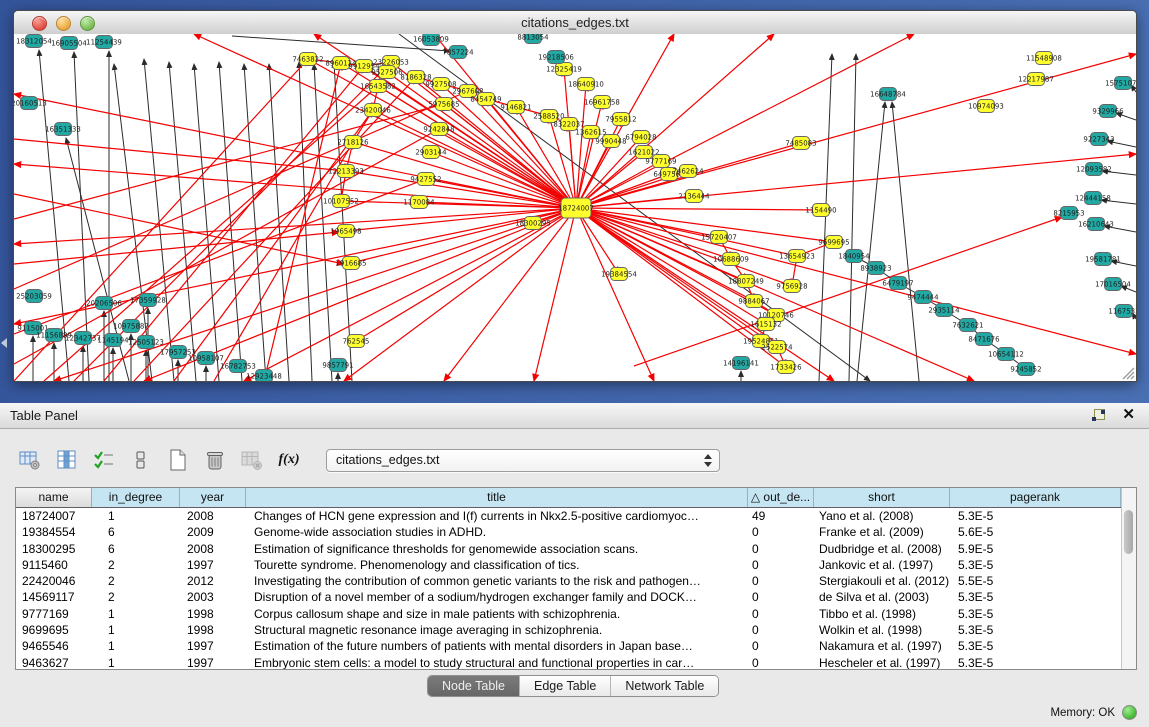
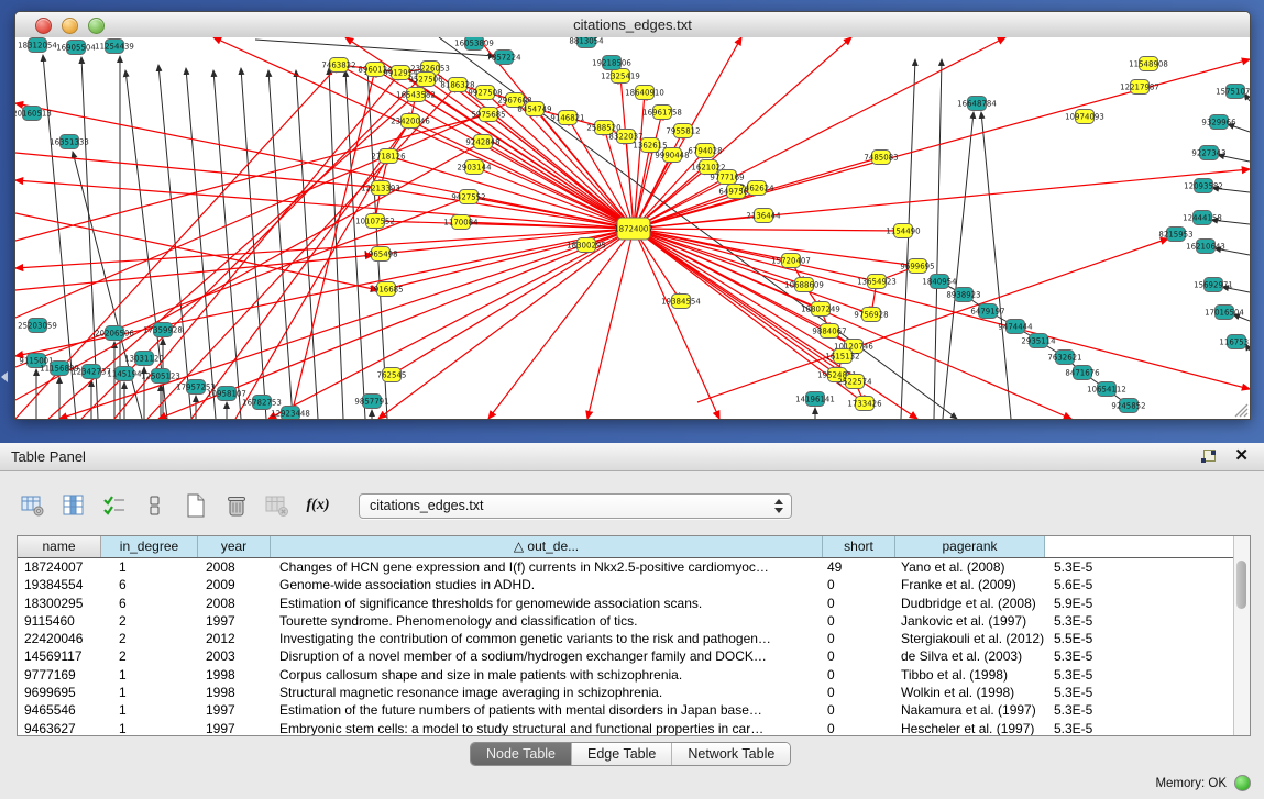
  citations_edges.txt
  18724007
  7463822
  8960124
  9912954
  23226053
  9527506
  16543582
  8186328
  9927508
  2967608
  5975685
  8454749
  9146821
  23420046
  9242848
  2718126
  2903144
  12213393
  9427552
  10107552
  1170084
  2588520
  8322037
  12325419
  18640910
  16961758
  1362615
  9990448
  7955812
  6794028
  1621022
  9777169
  649756
  7462624
  2136444
  11548908
  12217987
  10974093
  7485083
  1154490
  15720407
  10688609
  13654923
  9699695
  18807249
  9756928
  9884067
  10120746
  1615132
  195248
  2522574
  1733426
  19384554
  1965498
  1916685
  762545
  18300295
  16053809
  7857224
  8813054
  19218506
  16648784
  1575107
  9329966
  9227343
  12093582
  12444158
  8215953
  16210643
- 19581781
+ 15692971
  17016504
  116753
  1840954
  8938923
  6479197
  9474444
  2935114
  7632621
  8471676
  10654112
  9245852
  20206506
  17359928
- 10975887
+ 13031120
  9115001
  11156889
  12342737
  1145194
  12505123
  17957253
  10958107
  16782753
  12923448
  9857791
  14196141
  25203059
  20160513
  16351333
  18312054
  16905504
  11254439
  Table Panel
  ✕
  f(x)
  citations_edges.txt
  name
  in_degree
  year
- title
  △ out_de...
  short
  pagerank
  18724007
  1
  2008
  Changes of HCN gene expression and I(f) currents in Nkx2.5-positive cardiomyoc…
  49
  Yano et al. (2008)
  5.3E-5
  19384554
  6
  2009
  Genome-wide association studies in ADHD.
  0
  Franke et al. (2009)
  5.6E-5
  18300295
  6
  2008
  Estimation of significance thresholds for genomewide association scans.
  0
  Dudbridge et al. (2008)
  5.9E-5
  9115460
  2
  1997
  Tourette syndrome. Phenomenology and classification of tics.
  0
  Jankovic et al. (1997)
  5.3E-5
  22420046
  2
  2012
  Investigating the contribution of common genetic variants to the risk and pathogen…
  0
  Stergiakouli et al. (2012)
  5.5E-5
  14569117
  2
  2003
  Disruption of a novel member of a sodium/hydrogen exchanger family and DOCK…
  0
  de Silva et al. (2003)
  5.3E-5
  9777169
  1
  1998
  Corpus callosum shape and size in male patients with schizophrenia.
  0
  Tibbo et al. (1998)
  5.3E-5
  9699695
  1
  1998
  Structural magnetic resonance image averaging in schizophrenia.
  0
  Wolkin et al. (1998)
  5.3E-5
  9465546
  1
  1997
  Estimation of the future numbers of patients with mental disorders in Japan base…
  0
  Nakamura et al. (1997)
  5.3E-5
  9463627
  1
  1997
  Embryonic stem cells: a model to study structural and functional properties in car…
  0
  Hescheler et al. (1997)
  5.3E-5
  Node Table
  Edge Table
  Network Table
  Memory: OK
